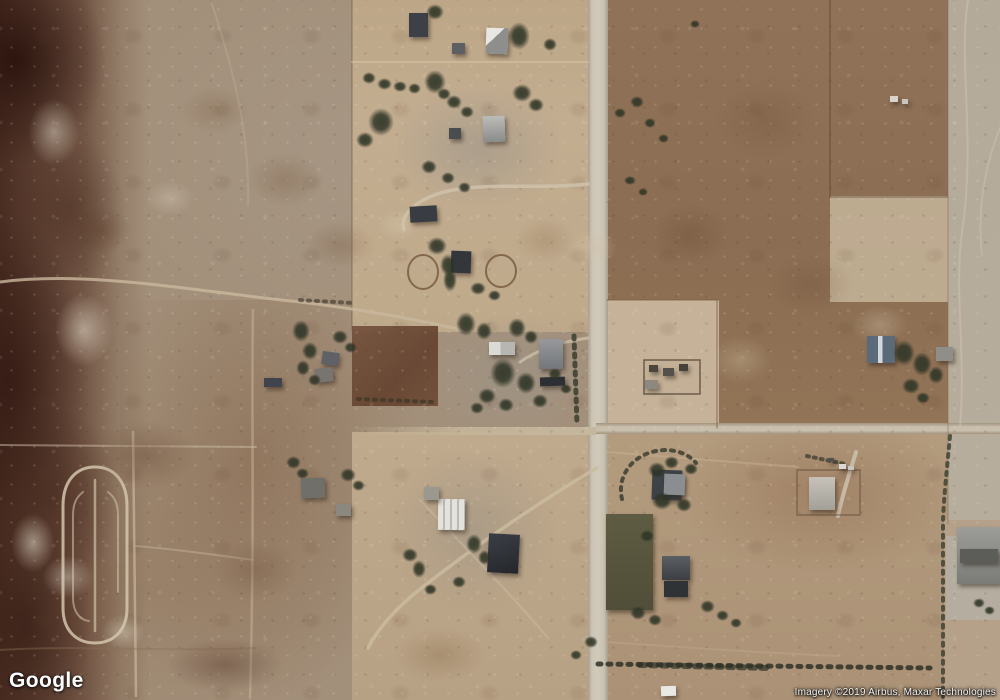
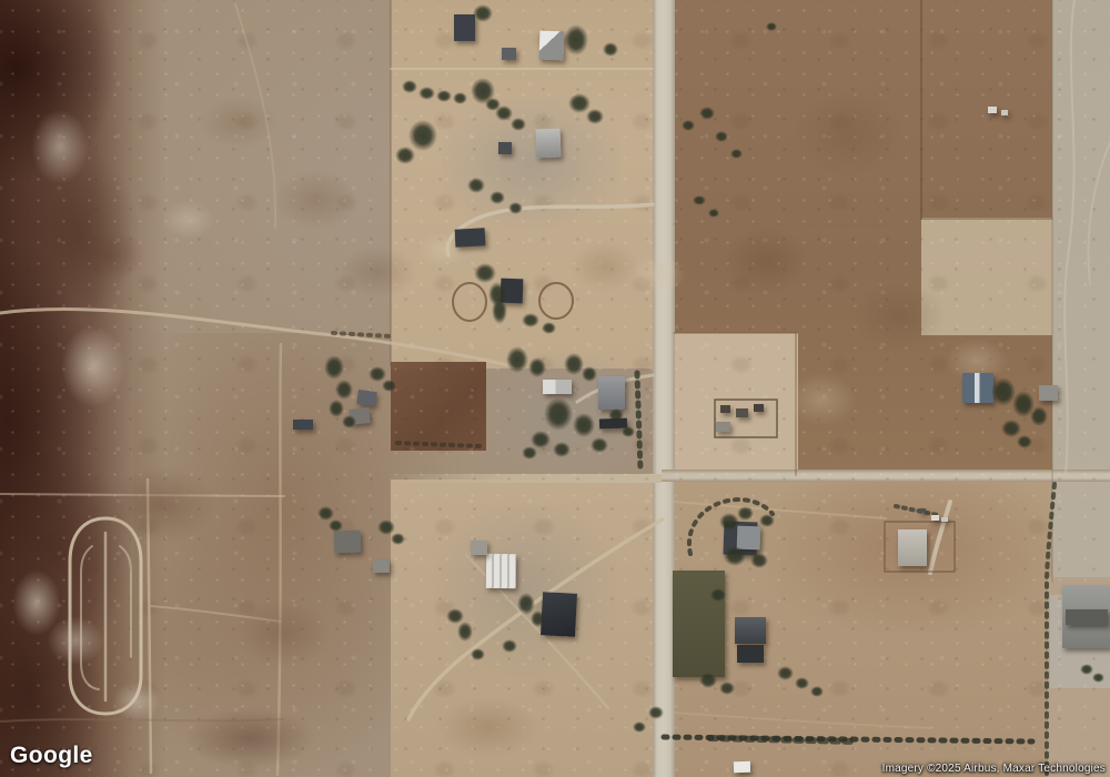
  Google
- Imagery ©2019 Airbus, Maxar Technologies
+ Imagery ©2025 Airbus, Maxar Technologies
